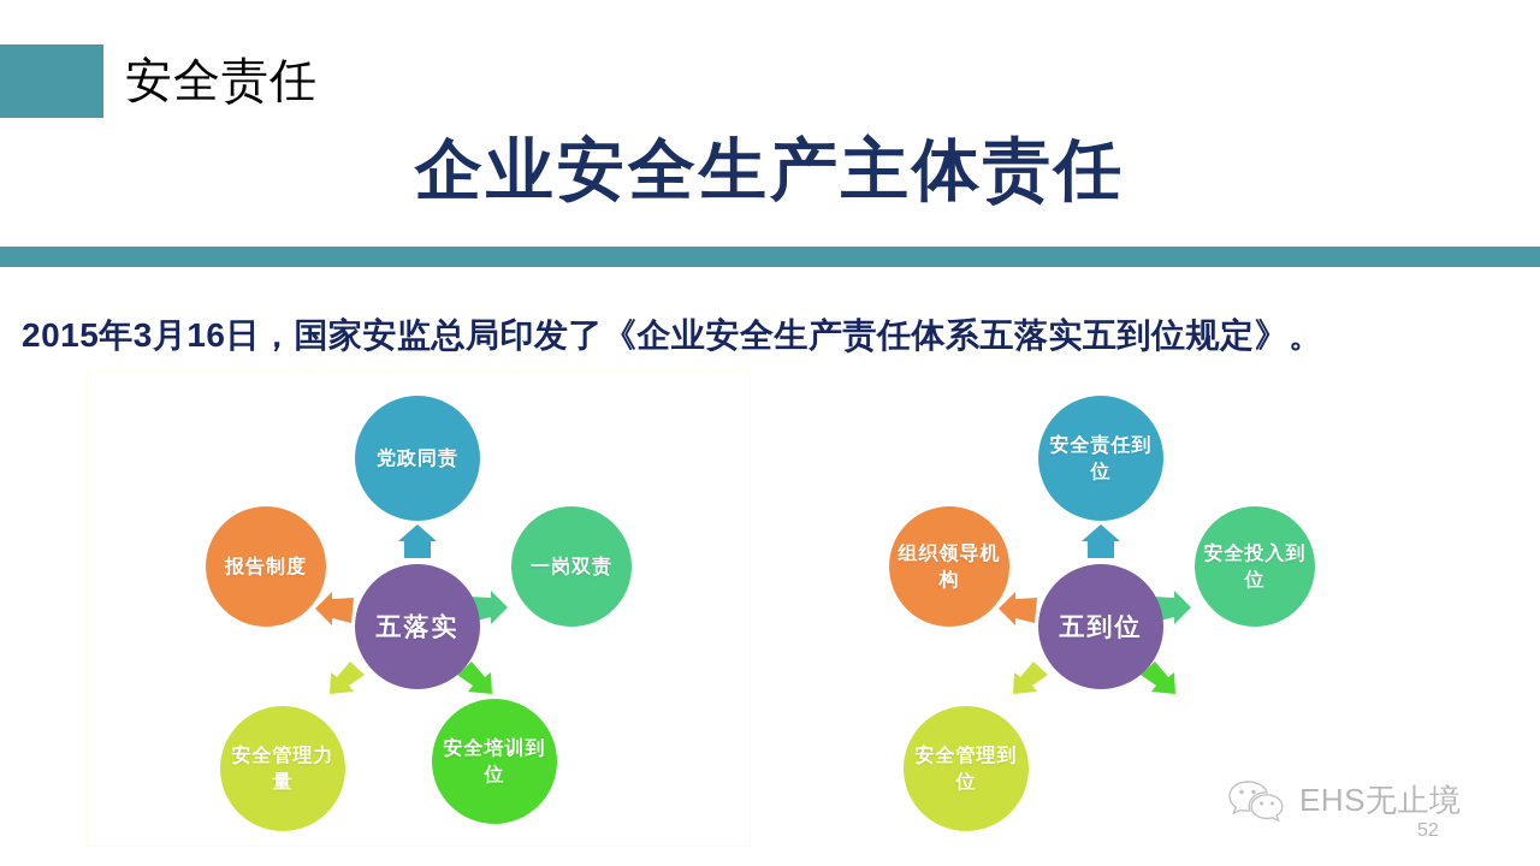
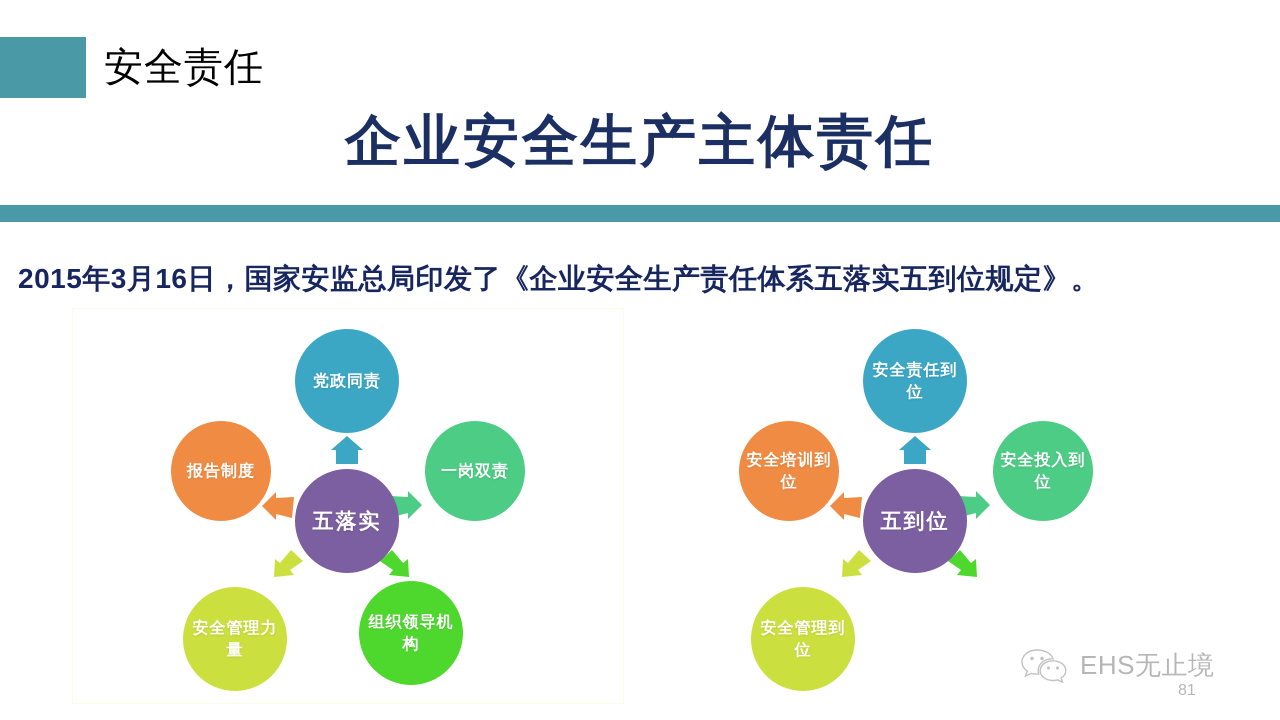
  安全责任
  企业安全生产主体责任
  2015年3月16日，国家安监总局印发了《企业安全生产责任体系五落实五到位规定》。
  党政同责
  一岗双责
- 安全培训到位
+ 组织领导机构
  安全管理力量
  报告制度
  五落实
  安全责任到位
  安全投入到位
  安全管理到位
- 组织领导机构
+ 安全培训到位
  五到位
  EHS无止境
- 52
+ 81
